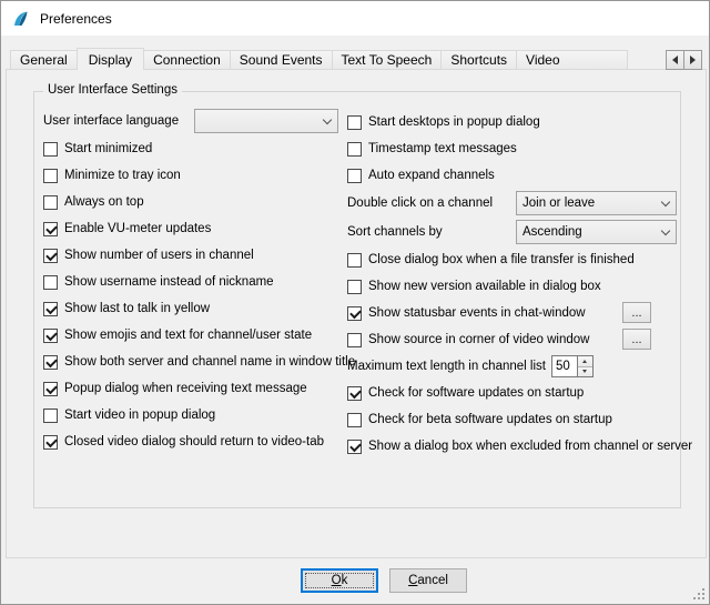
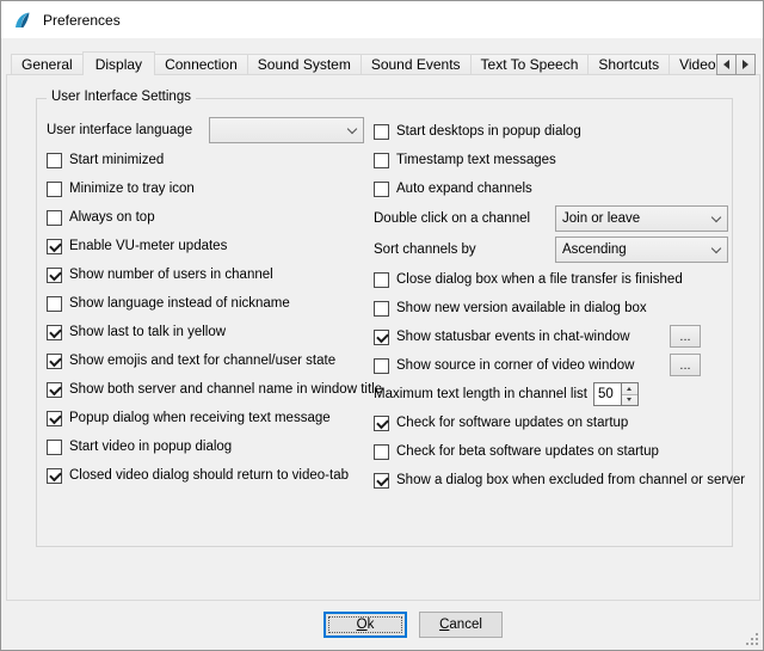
  Preferences
  General
  Display
  Connection
+ Sound System
  Sound Events
  Text To Speech
  Shortcuts
  Video
  User Interface Settings
  User interface language
  Start minimized
  Minimize to tray icon
  Always on top
  Enable VU-meter updates
  Show number of users in channel
- Show username instead of nickname
+ Show language instead of nickname
  Show last to talk in yellow
  Show emojis and text for channel/user state
  Show both server and channel name in window title
  Popup dialog when receiving text message
  Start video in popup dialog
  Closed video dialog should return to video-tab
  Start desktops in popup dialog
  Timestamp text messages
  Auto expand channels
  Double click on a channel
  Join or leave
  Sort channels by
  Ascending
  Close dialog box when a file transfer is finished
  Show new version available in dialog box
  Show statusbar events in chat-window
  ...
  Show source in corner of video window
  ...
  Maximum text length in channel list
  50
  Check for software updates on startup
  Check for beta software updates on startup
  Show a dialog box when excluded from channel or server
  Ok
  Cancel
